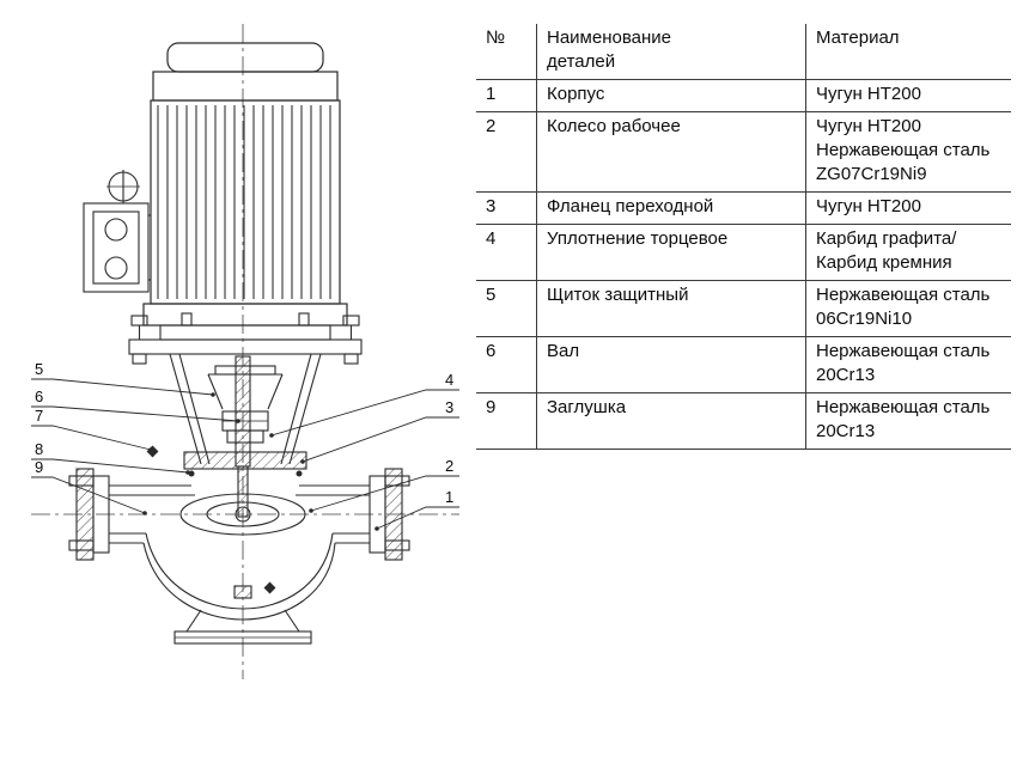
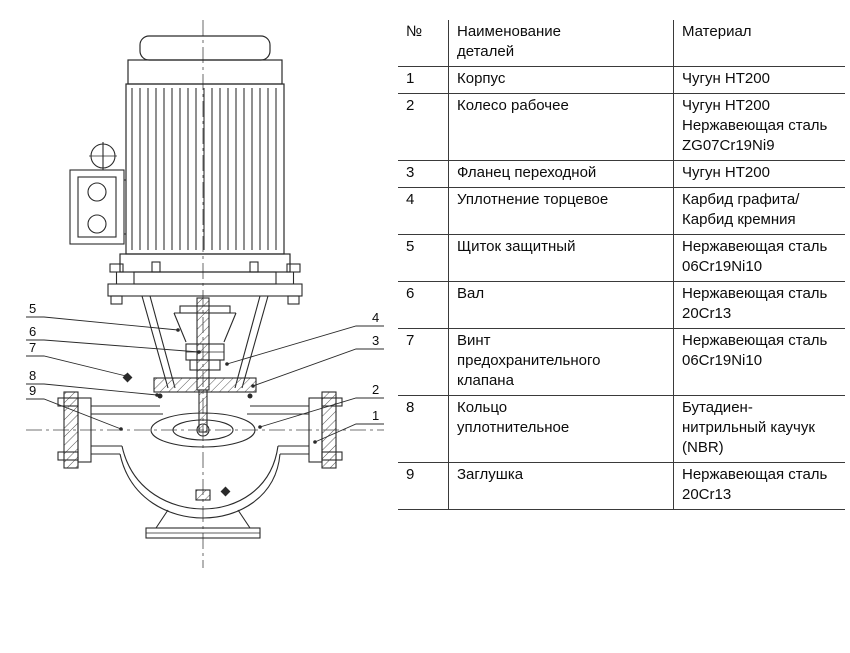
  5
  6
  7
  8
  9
  4
  3
  2
  1
  №	Наименование деталей	Материал
  1	Корпус	Чугун HT200
  2	Колесо рабочее	Чугун HT200 Нержавеющая сталь ZG07Cr19Ni9
  3	Фланец переходной	Чугун HT200
  4	Уплотнение торцевое	Карбид графита/ Карбид кремния
  5	Щиток защитный	Нержавеющая сталь 06Cr19Ni10
  6	Вал	Нержавеющая сталь 20Cr13
+ 7	Винт предохранительного клапана	Нержавеющая сталь 06Cr19Ni10
+ 8	Кольцо уплотнительное	Бутадиен- нитрильный каучук (NBR)
  9	Заглушка	Нержавеющая сталь 20Cr13
